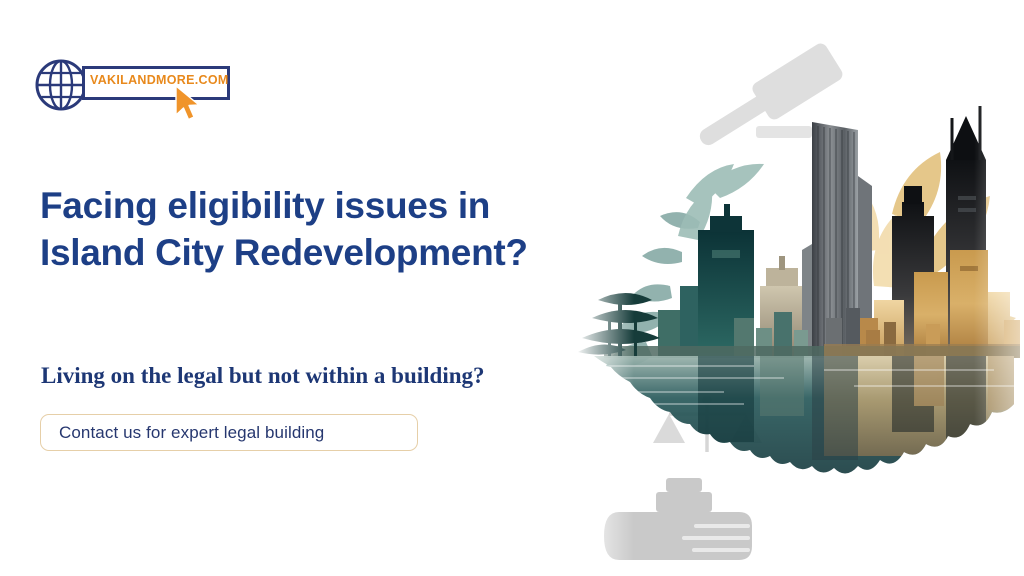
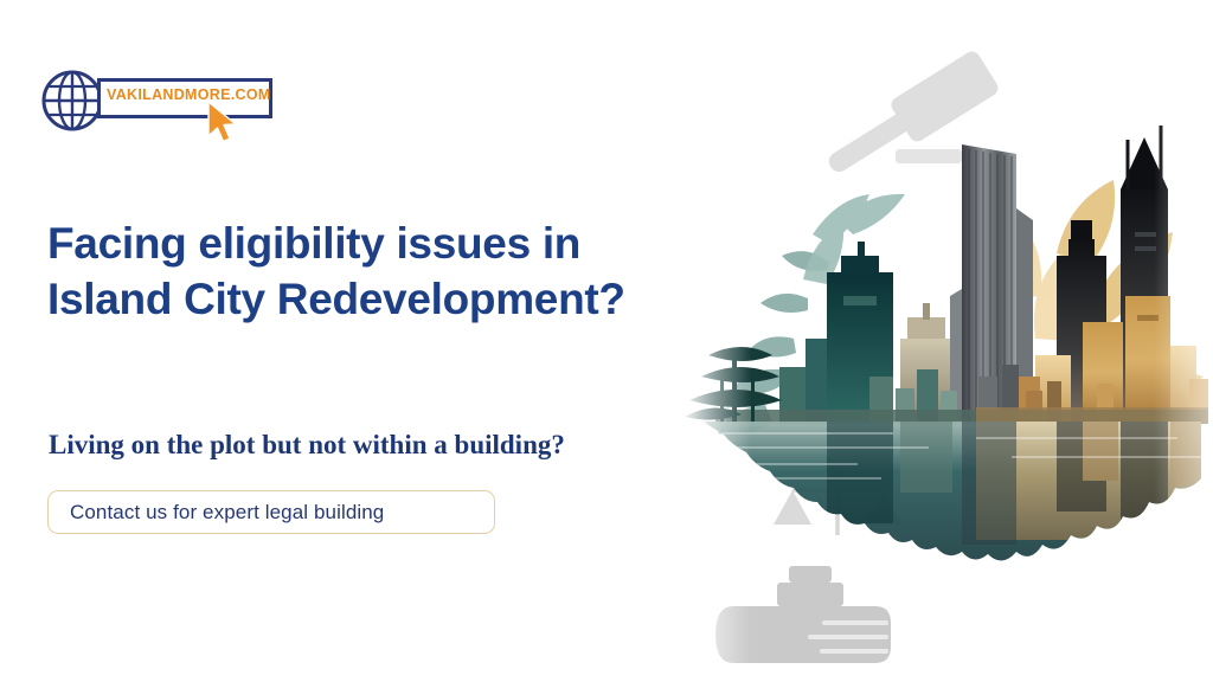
  VAKILANDMORE.COM
  Facing eligibility issues in Island City Redevelopment?
- Living on the legal but not within a building?
+ Living on the plot but not within a building?
  Contact us for expert legal building
